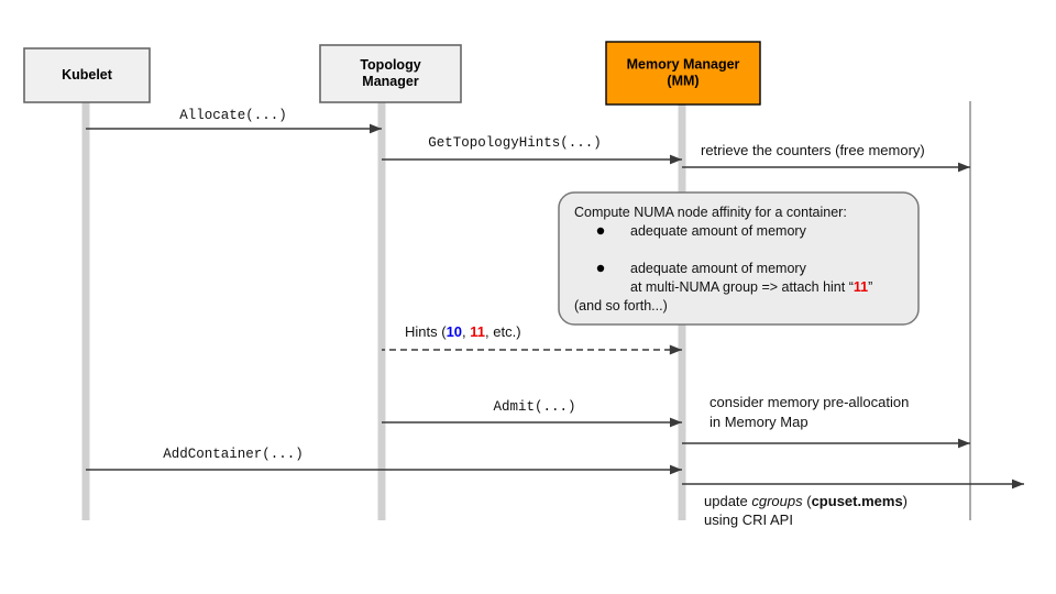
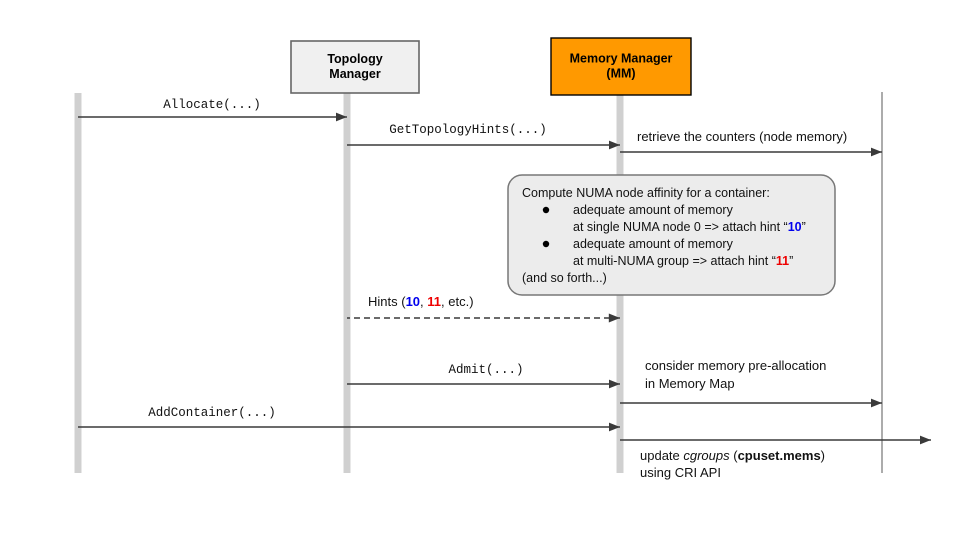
- Kubelet
  Topology
  Manager
  Memory Manager
  (MM)
  Allocate(...)
  GetTopologyHints(...)
- retrieve the counters (free memory)
+ retrieve the counters (node memory)
  Hints (10, 11, etc.)
  Admit(...)
  consider memory pre-allocation
  in Memory Map
  AddContainer(...)
  update cgroups (cpuset.mems)
  using CRI API
  Compute NUMA node affinity for a container:
  adequate amount of memory
+ at single NUMA node 0 => attach hint “10”
  adequate amount of memory
  at multi-NUMA group => attach hint “11”
  (and so forth...)
